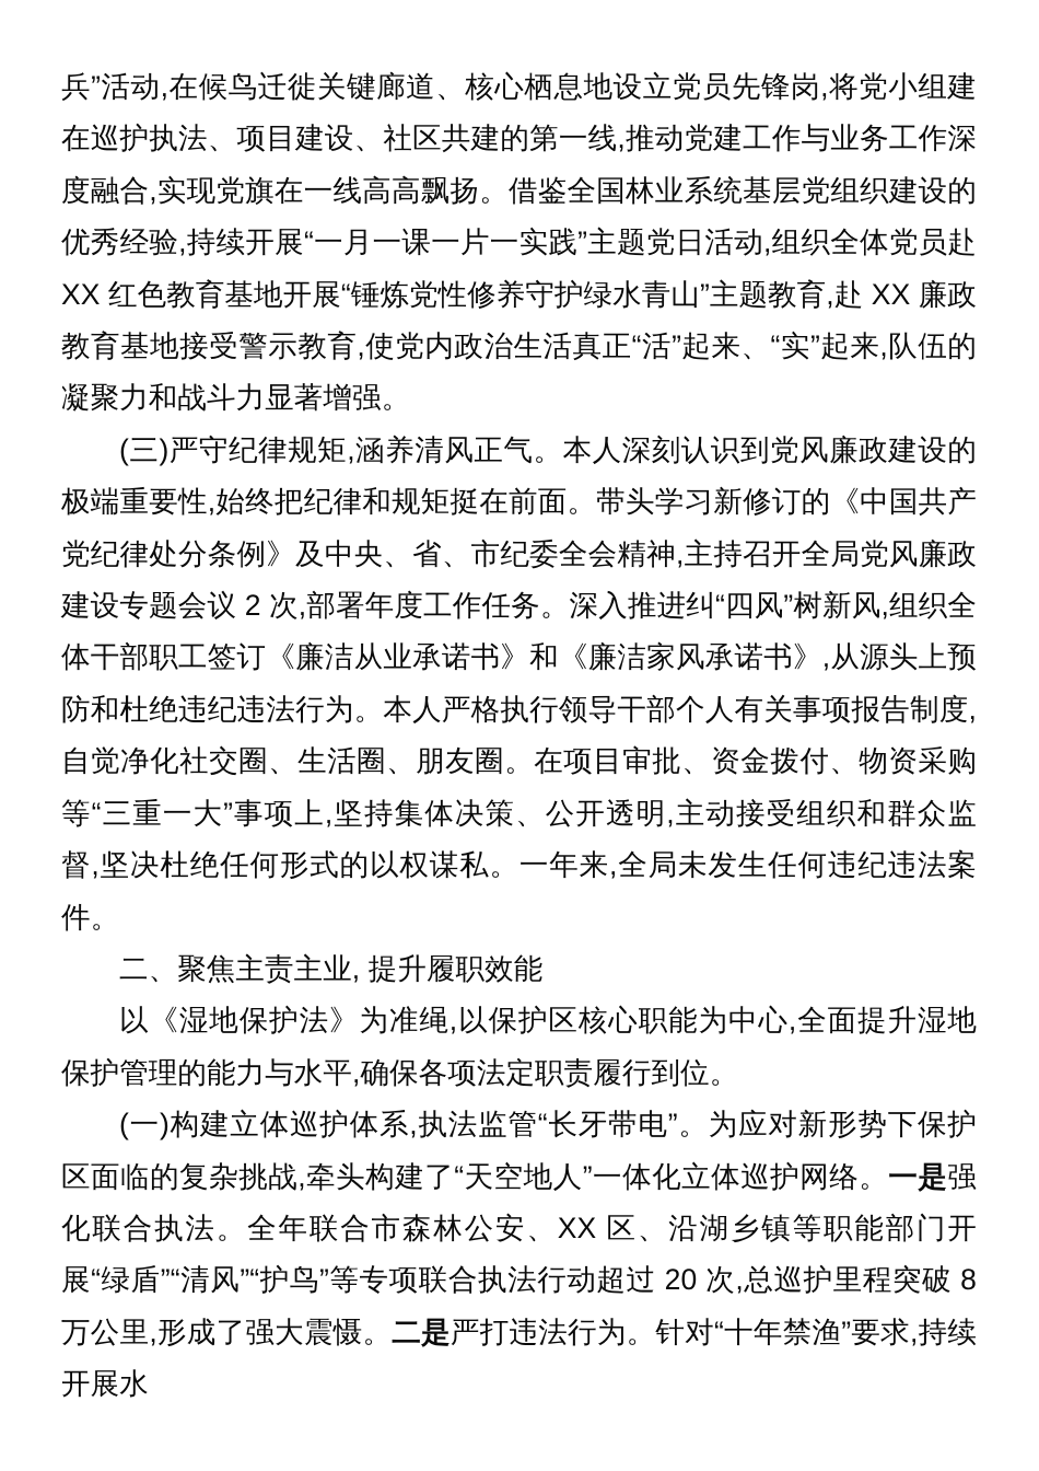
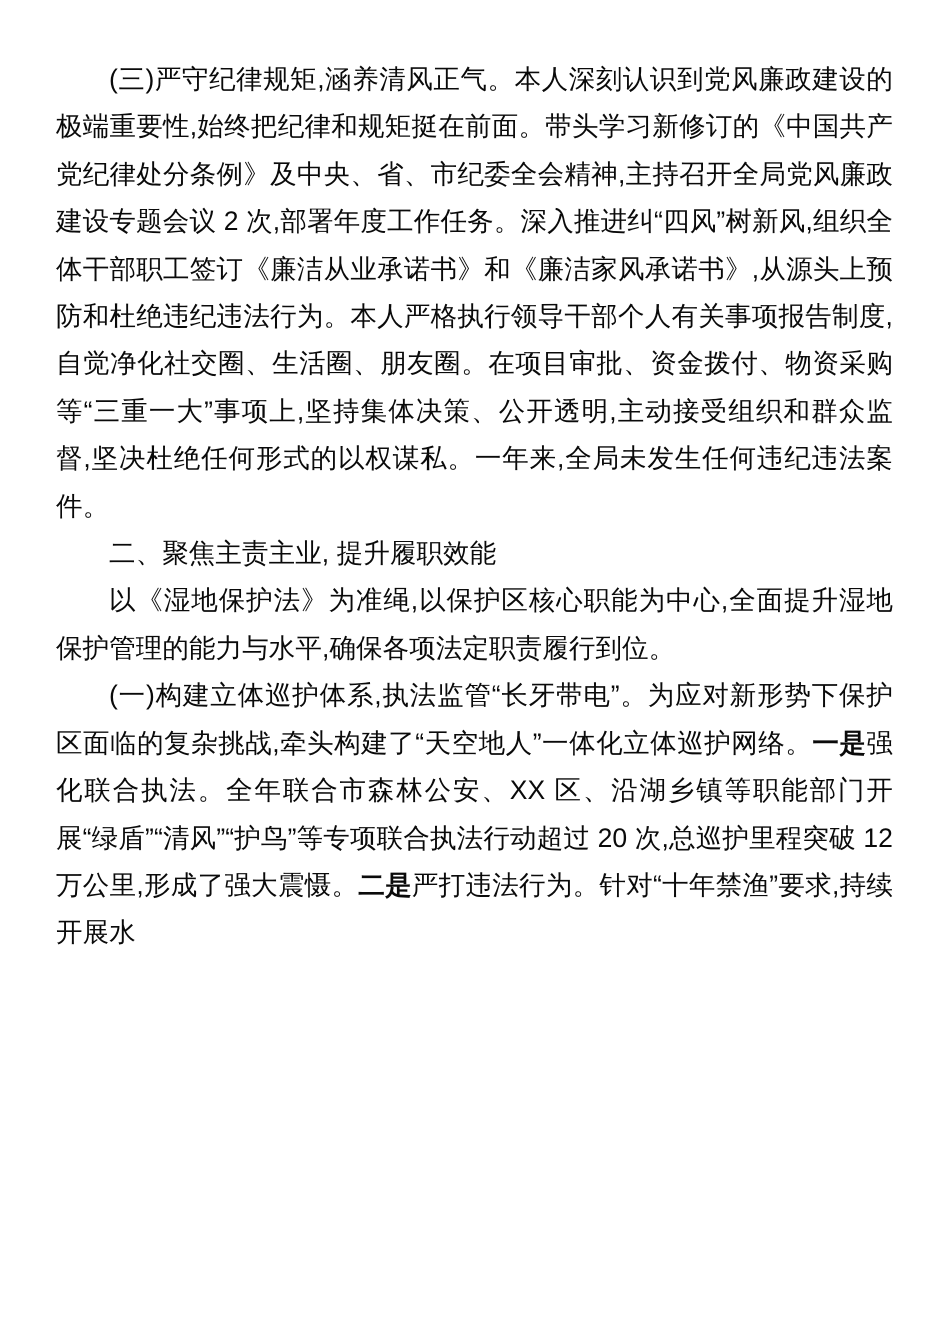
- 兵”活动,在候鸟迁徙关键廊道、核心栖息地设立党员先锋岗,将党小组建在巡护执法、项目建设、社区共建的第一线,推动党建工作与业务工作深度融合,实现党旗在一线高高飘扬。借鉴全国林业系统基层党组织建设的优秀经验,持续开展“一月一课一片一实践”主题党日活动,组织全体党员赴 XX 红色教育基地开展“锤炼党性修养守护绿水青山”主题教育,赴 XX 廉政教育基地接受警示教育,使党内政治生活真正“活”起来、“实”起来,队伍的凝聚力和战斗力显著增强。
  (三)严守纪律规矩,涵养清风正气。本人深刻认识到党风廉政建设的极端重要性,始终把纪律和规矩挺在前面。带头学习新修订的《中国共产党纪律处分条例》及中央、省、市纪委全会精神,主持召开全局党风廉政建设专题会议 2 次,部署年度工作任务。深入推进纠“四风”树新风,组织全体干部职工签订《廉洁从业承诺书》和《廉洁家风承诺书》,从源头上预防和杜绝违纪违法行为。本人严格执行领导干部个人有关事项报告制度,自觉净化社交圈、生活圈、朋友圈。在项目审批、资金拨付、物资采购等“三重一大”事项上,坚持集体决策、公开透明,主动接受组织和群众监督,坚决杜绝任何形式的以权谋私。一年来,全局未发生任何违纪违法案件。
  二、聚焦主责主业, 提升履职效能
  以《湿地保护法》为准绳,以保护区核心职能为中心,全面提升湿地保护管理的能力与水平,确保各项法定职责履行到位。
- (一)构建立体巡护体系,执法监管“长牙带电”。为应对新形势下保护区面临的复杂挑战,牵头构建了“天空地人”一体化立体巡护网络。一是强化联合执法。全年联合市森林公安、XX 区、沿湖乡镇等职能部门开展“绿盾”“清风”“护鸟”等专项联合执法行动超过 20 次,总巡护里程突破 8 万公里,形成了强大震慑。二是严打违法行为。针对“十年禁渔”要求,持续开展水
+ (一)构建立体巡护体系,执法监管“长牙带电”。为应对新形势下保护区面临的复杂挑战,牵头构建了“天空地人”一体化立体巡护网络。一是强化联合执法。全年联合市森林公安、XX 区、沿湖乡镇等职能部门开展“绿盾”“清风”“护鸟”等专项联合执法行动超过 20 次,总巡护里程突破 12 万公里,形成了强大震慑。二是严打违法行为。针对“十年禁渔”要求,持续开展水
